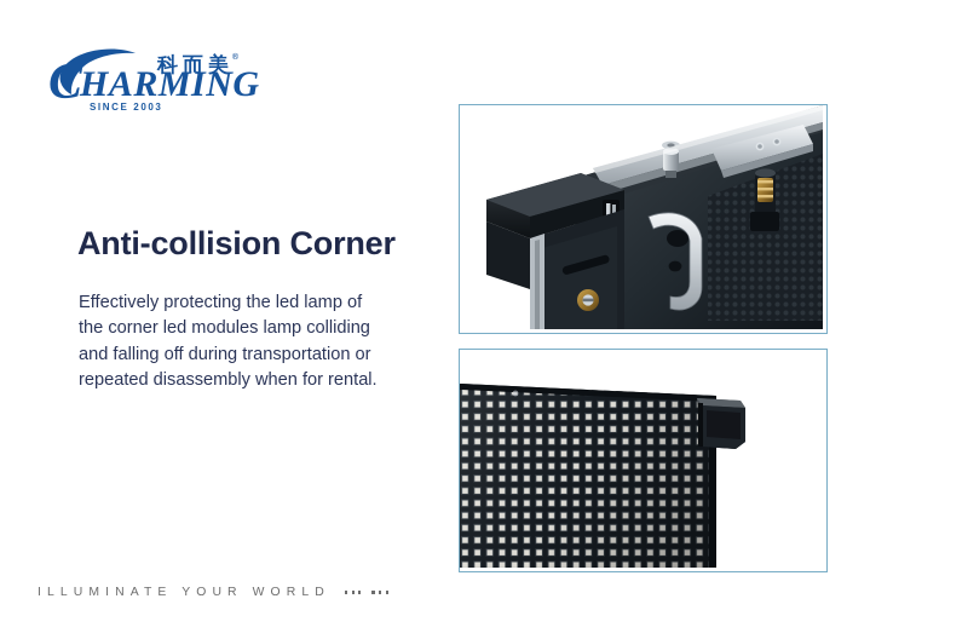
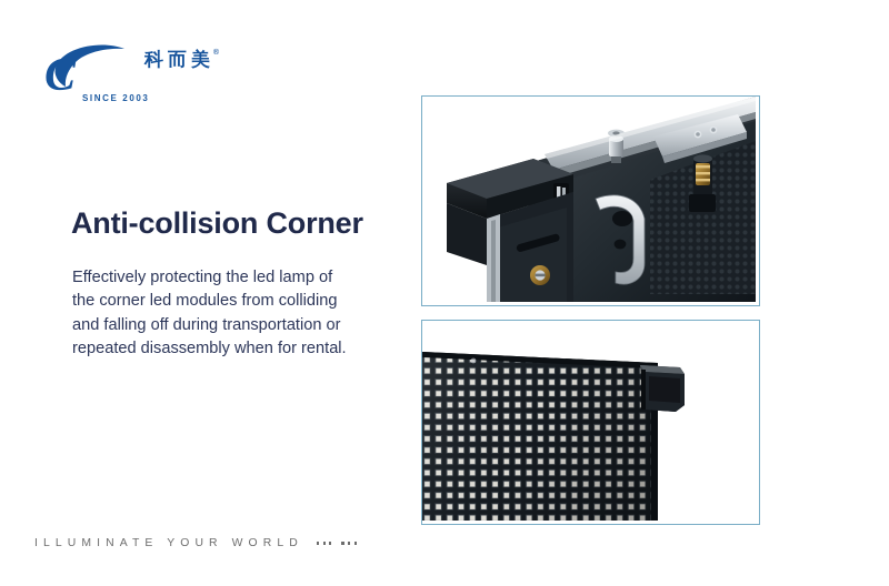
  C
- HARMING
  科而美
  ®
  SINCE 2003
  Anti-collision Corner
- Effectively protecting the led lamp of the corner led modules lamp colliding and falling off during transportation or repeated disassembly when for rental.
+ Effectively protecting the led lamp of the corner led modules from colliding and falling off during transportation or repeated disassembly when for rental.
  ILLUMINATE YOUR WORLD
